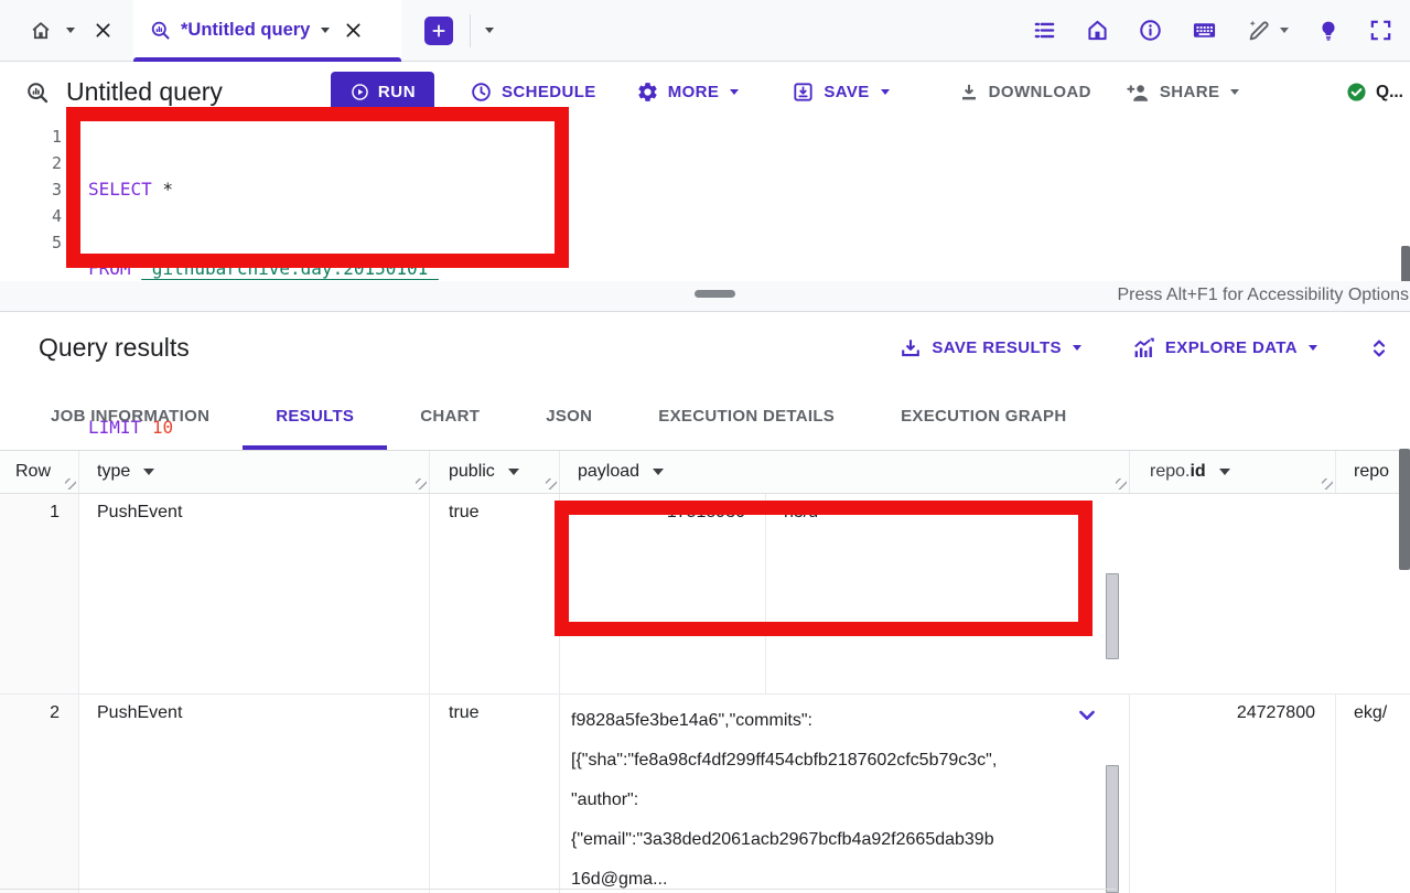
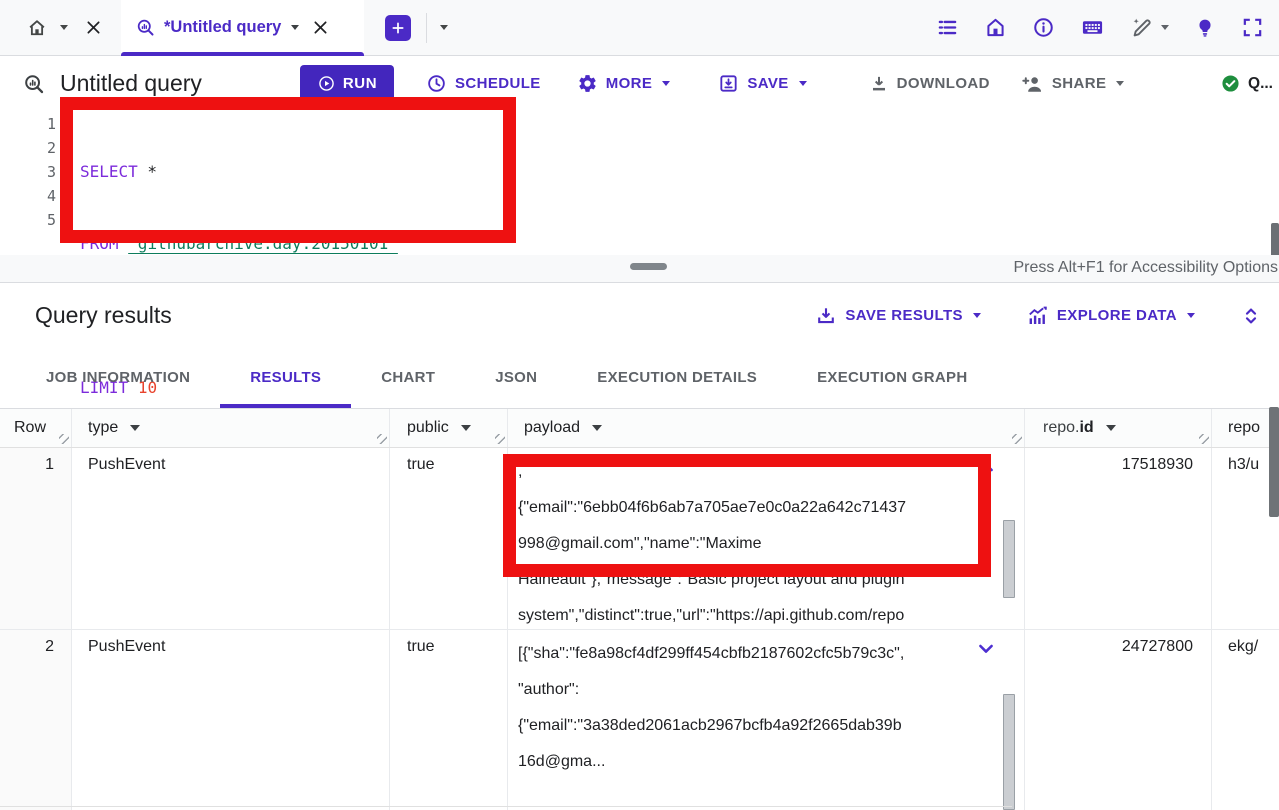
  *Untitled query
  Untitled query
  RUN
  SCHEDULE
  MORE
  SAVE
  DOWNLOAD
  SHARE
  Q...
  1
  2
  3
  4
  5
  SELECT *
  FROM `githubarchive.day.20150101`
  LIMIT 10
  Press Alt+F1 for Accessibility Options
  Query results
  SAVE RESULTS
  EXPLORE DATA
  JOB INFORMATION
  RESULTS
  CHART
  JSON
  EXECUTION DETAILS
  EXECUTION GRAPH
  Row
  type
  public
  payload
  repo.
  id
  repo
  1
  PushEvent
  true
+ ,
+ {"email":"6ebb04f6b6ab7a705ae7e0c0a22a642c71437
+ 998@gmail.com","name":"Maxime
+ Haineault"},"message":"Basic project layout and plugin
+ system","distinct":true,"url":"https://api.github.com/repo
  17518930
  h3/u
  2
  PushEvent
  true
- f9828a5fe3be14a6","commits":
  [{"sha":"fe8a98cf4df299ff454cbfb2187602cfc5b79c3c",
  "author":
  {"email":"3a38ded2061acb2967bcfb4a92f2665dab39b
  16d@gma...
  24727800
  ekg/
